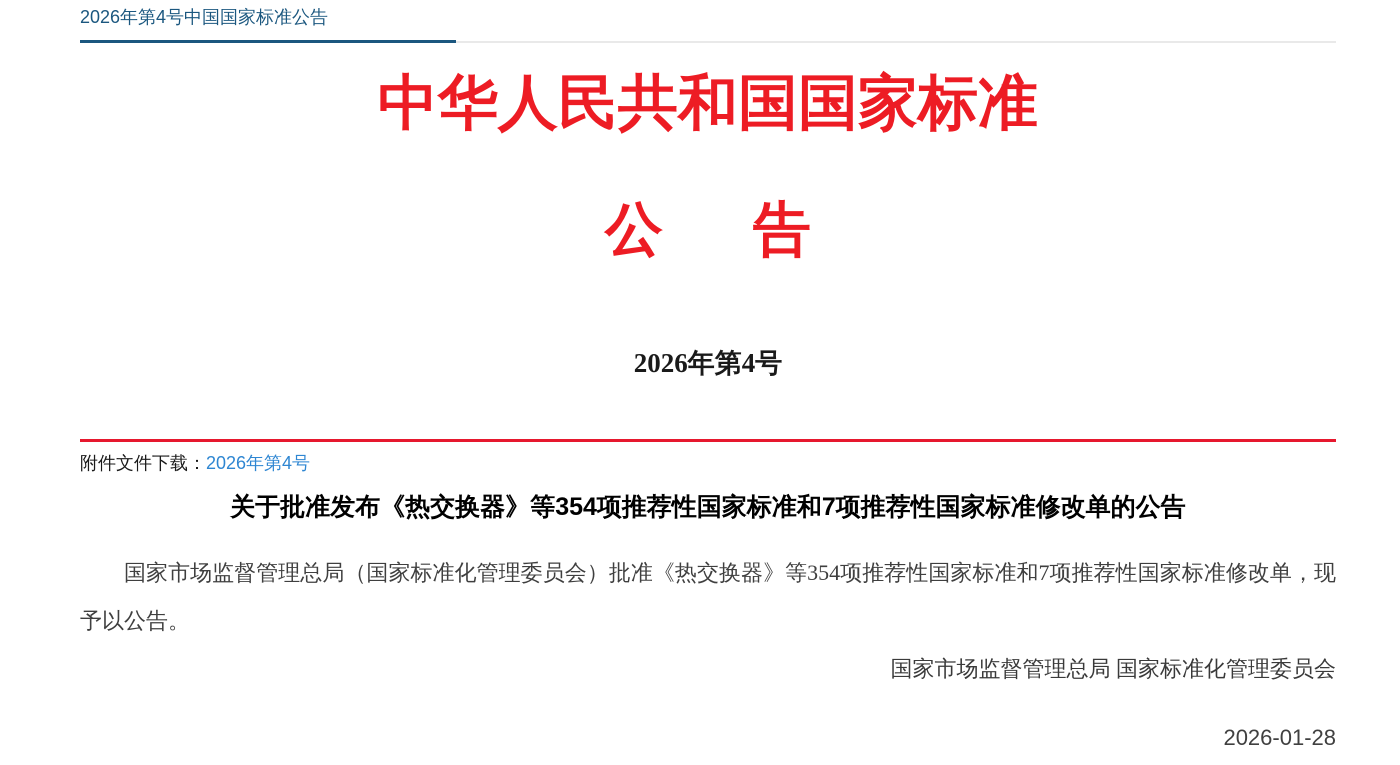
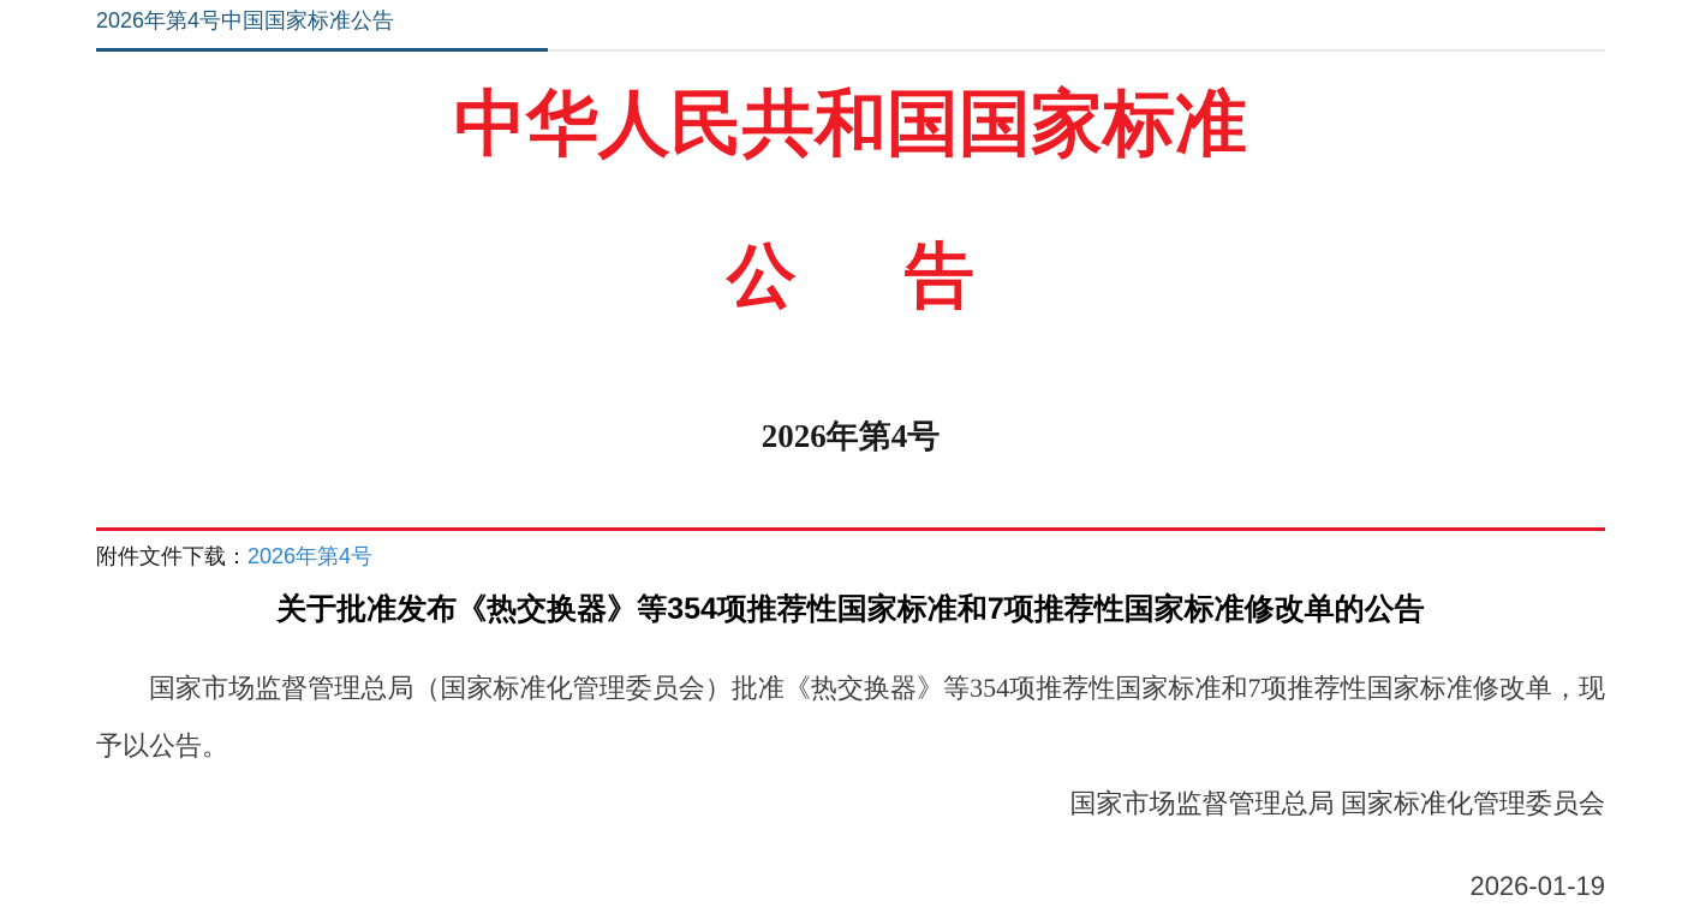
  2026年第4号中国国家标准公告
  中华人民共和国国家标准
  公 告
  2026年第4号
  附件文件下载：2026年第4号
  关于批准发布《热交换器》等354项推荐性国家标准和7项推荐性国家标准修改单的公告
  国家市场监督管理总局（国家标准化管理委员会）批准《热交换器》等354项推荐性国家标准和7项推荐性国家标准修改单，现予以公告。
  国家市场监督管理总局 国家标准化管理委员会
- 2026-01-28
+ 2026-01-19
